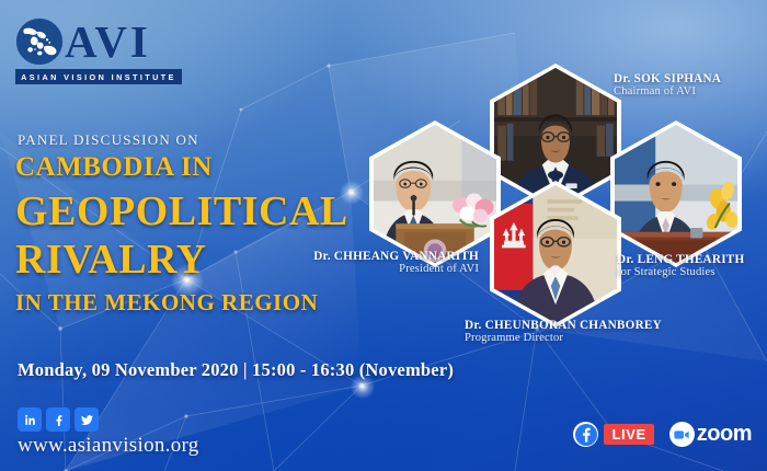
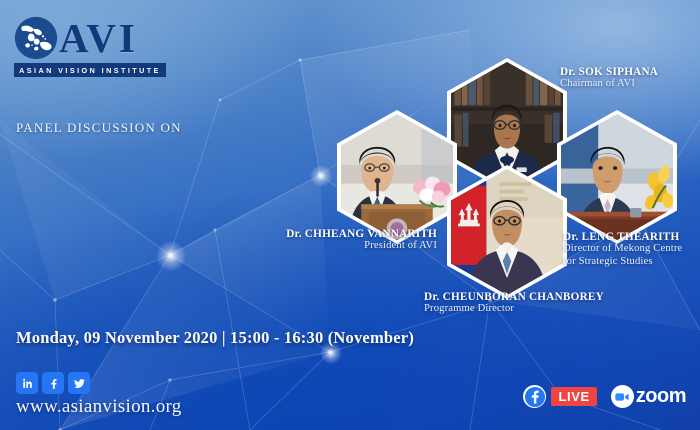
  AVI
  ASIAN VISION INSTITUTE
  PANEL DISCUSSION ON
- CAMBODIA IN
- GEOPOLITICAL
- RIVALRY
- IN THE MEKONG REGION
  Monday, 09 November 2020 | 15:00 - 16:30 (November)
  www.asianvision.org
  Dr. SOK SIPHANA
  Chairman of AVI
  Dr. CHHEANG VANNARITH
  President of AVI
  Dr. LENG THEARITH
+ Director of Mekong Centre
  for Strategic Studies
  Dr. CHEUNBORAN CHANBOREY
  Programme Director
  LIVE
  zoom
